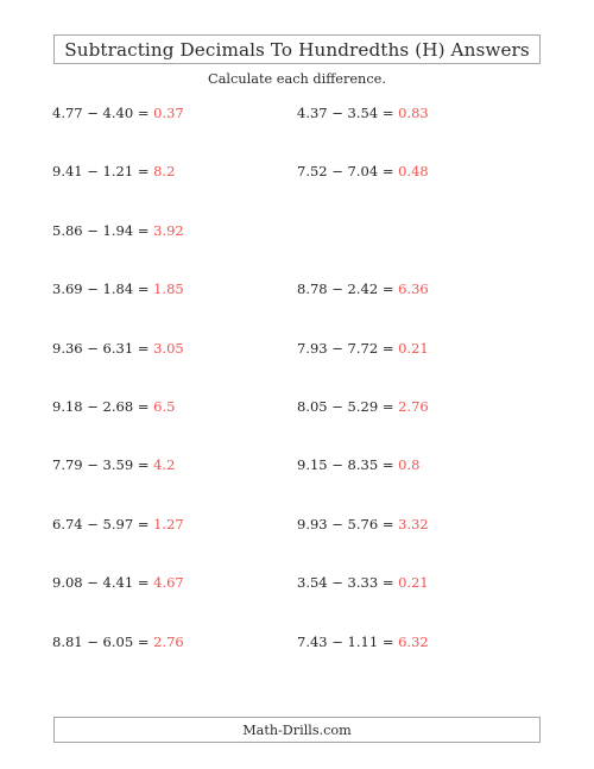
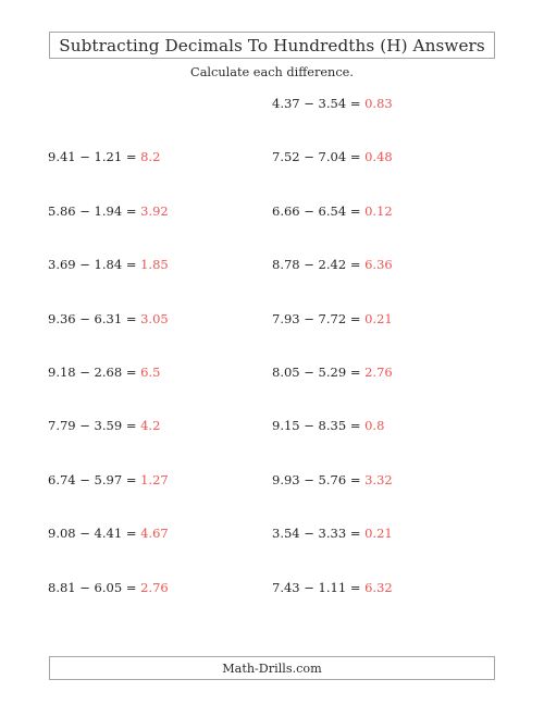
  Subtracting Decimals To Hundredths (H) Answers
  Calculate each difference.
- 4.77 − 4.40 = 0.37
  4.37 − 3.54 = 0.83
  9.41 − 1.21 = 8.2
  7.52 − 7.04 = 0.48
  5.86 − 1.94 = 3.92
+ 6.66 − 6.54 = 0.12
  3.69 − 1.84 = 1.85
  8.78 − 2.42 = 6.36
  9.36 − 6.31 = 3.05
  7.93 − 7.72 = 0.21
  9.18 − 2.68 = 6.5
  8.05 − 5.29 = 2.76
  7.79 − 3.59 = 4.2
  9.15 − 8.35 = 0.8
  6.74 − 5.97 = 1.27
  9.93 − 5.76 = 3.32
  9.08 − 4.41 = 4.67
  3.54 − 3.33 = 0.21
  8.81 − 6.05 = 2.76
  7.43 − 1.11 = 6.32
  Math-Drills.com
